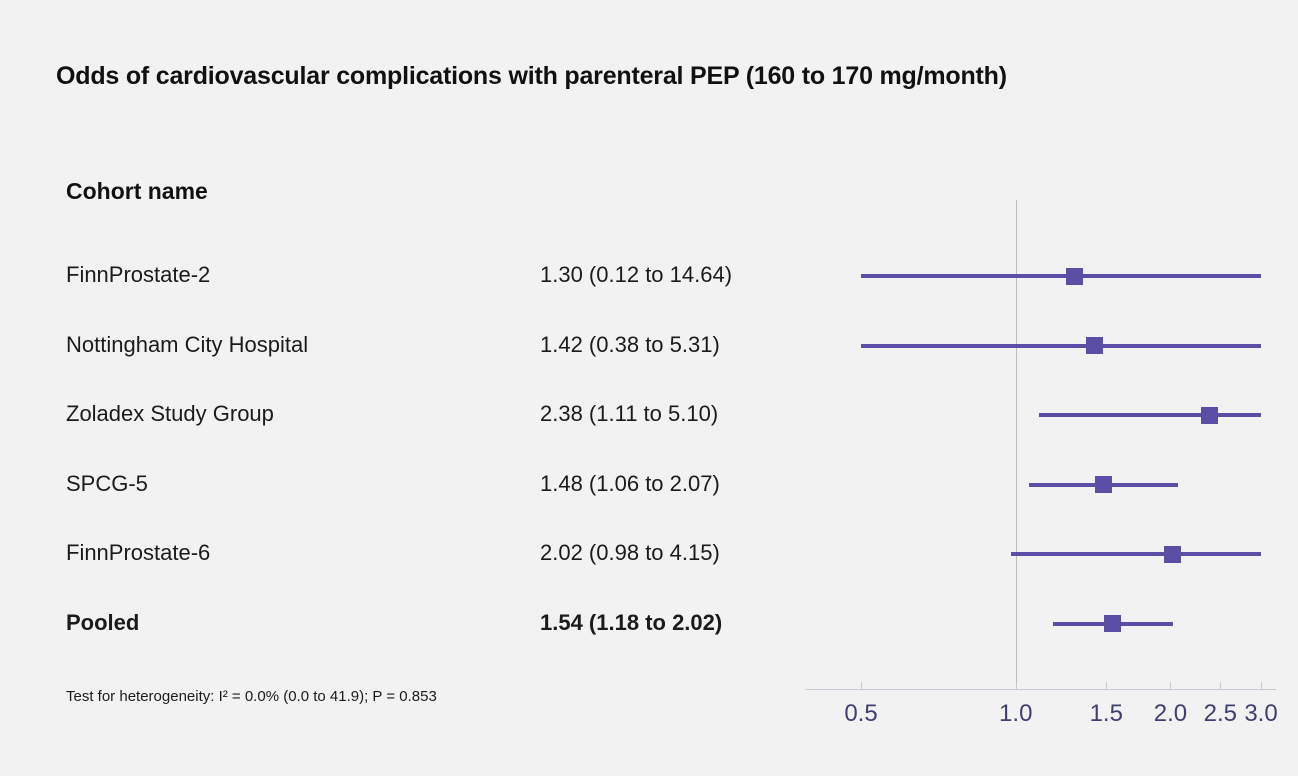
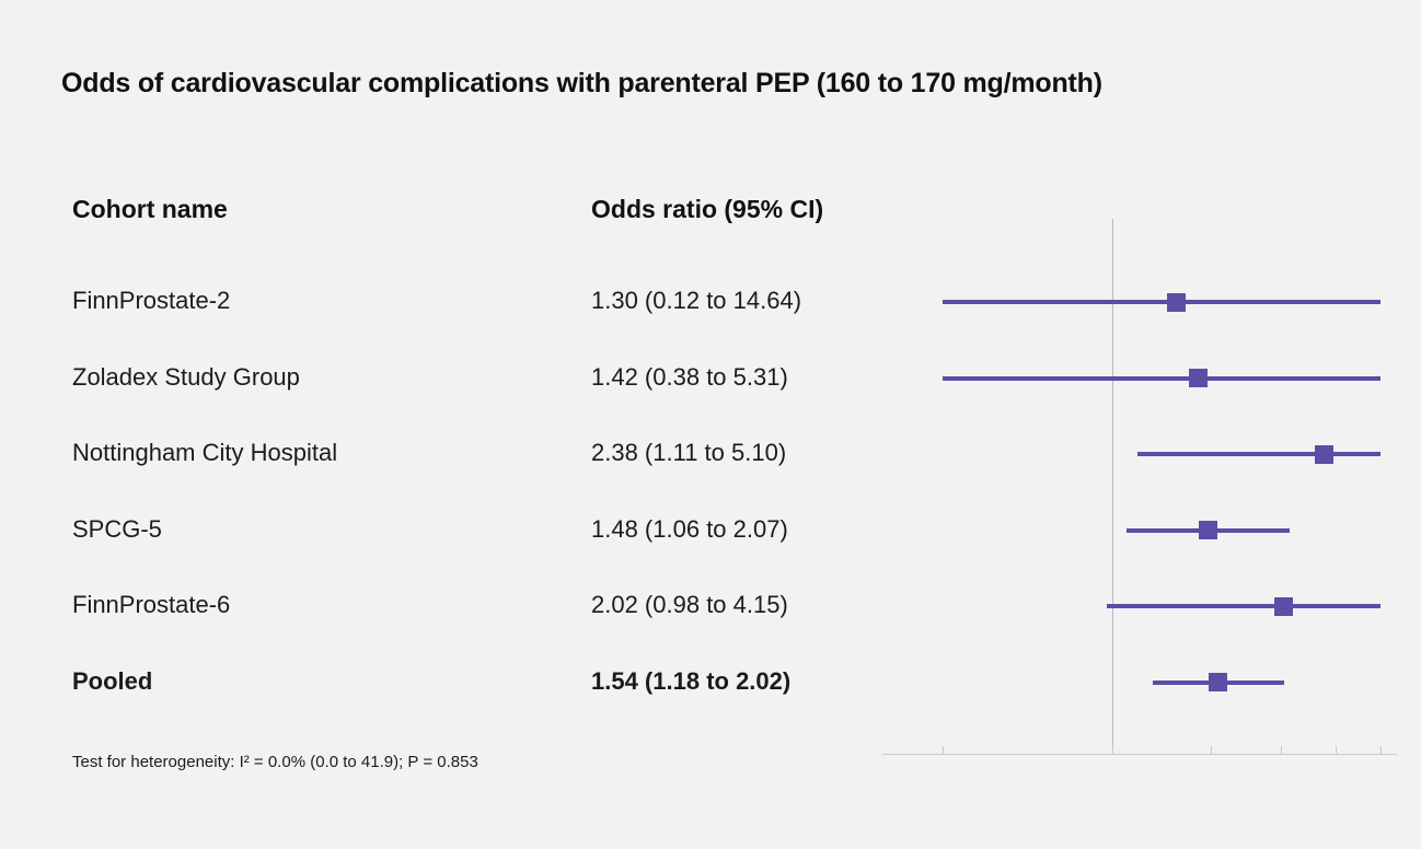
  Odds of cardiovascular complications with parenteral PEP (160 to 170 mg/month)
  Cohort name
+ Odds ratio (95% CI)
  FinnProstate-2
  1.30 (0.12 to 14.64)
- Nottingham City Hospital
+ Zoladex Study Group
  1.42 (0.38 to 5.31)
- Zoladex Study Group
+ Nottingham City Hospital
  2.38 (1.11 to 5.10)
  SPCG-5
  1.48 (1.06 to 2.07)
  FinnProstate-6
  2.02 (0.98 to 4.15)
  Pooled
  1.54 (1.18 to 2.02)
  Test for heterogeneity: I² = 0.0% (0.0 to 41.9); P = 0.853
- 0.5
- 1.0
- 1.5
- 2.0
- 2.5
- 3.0
